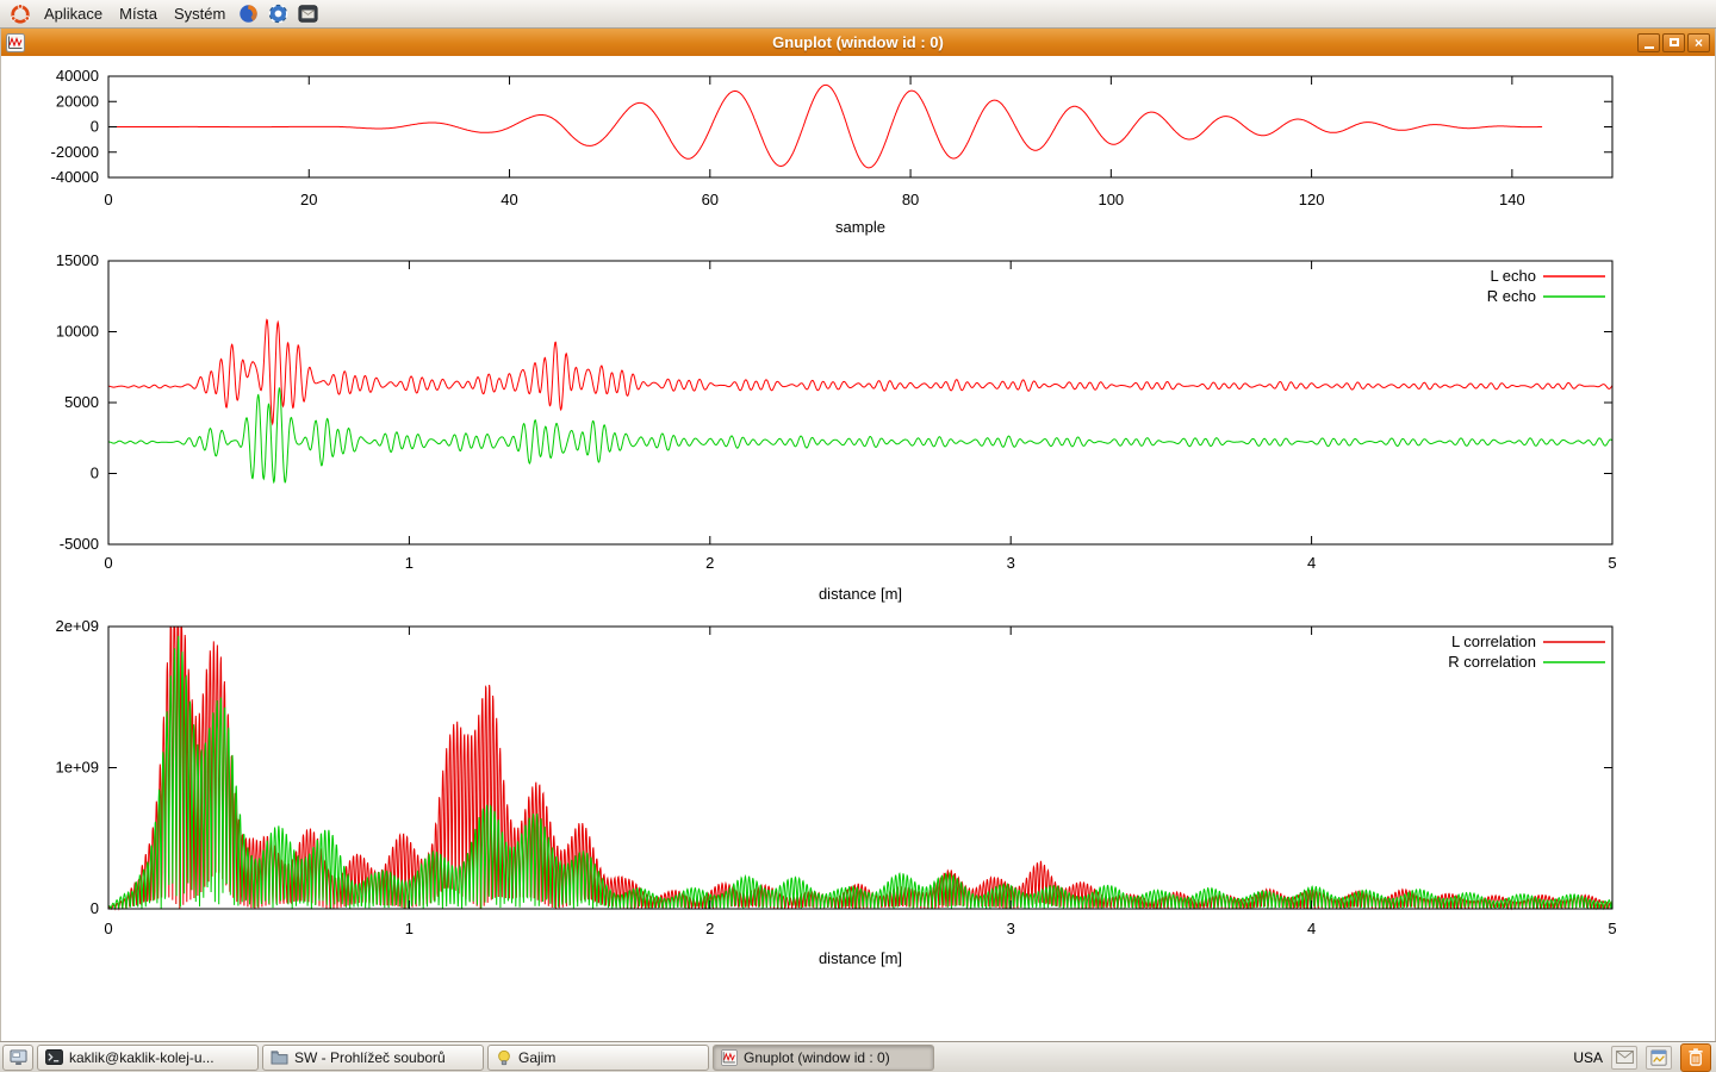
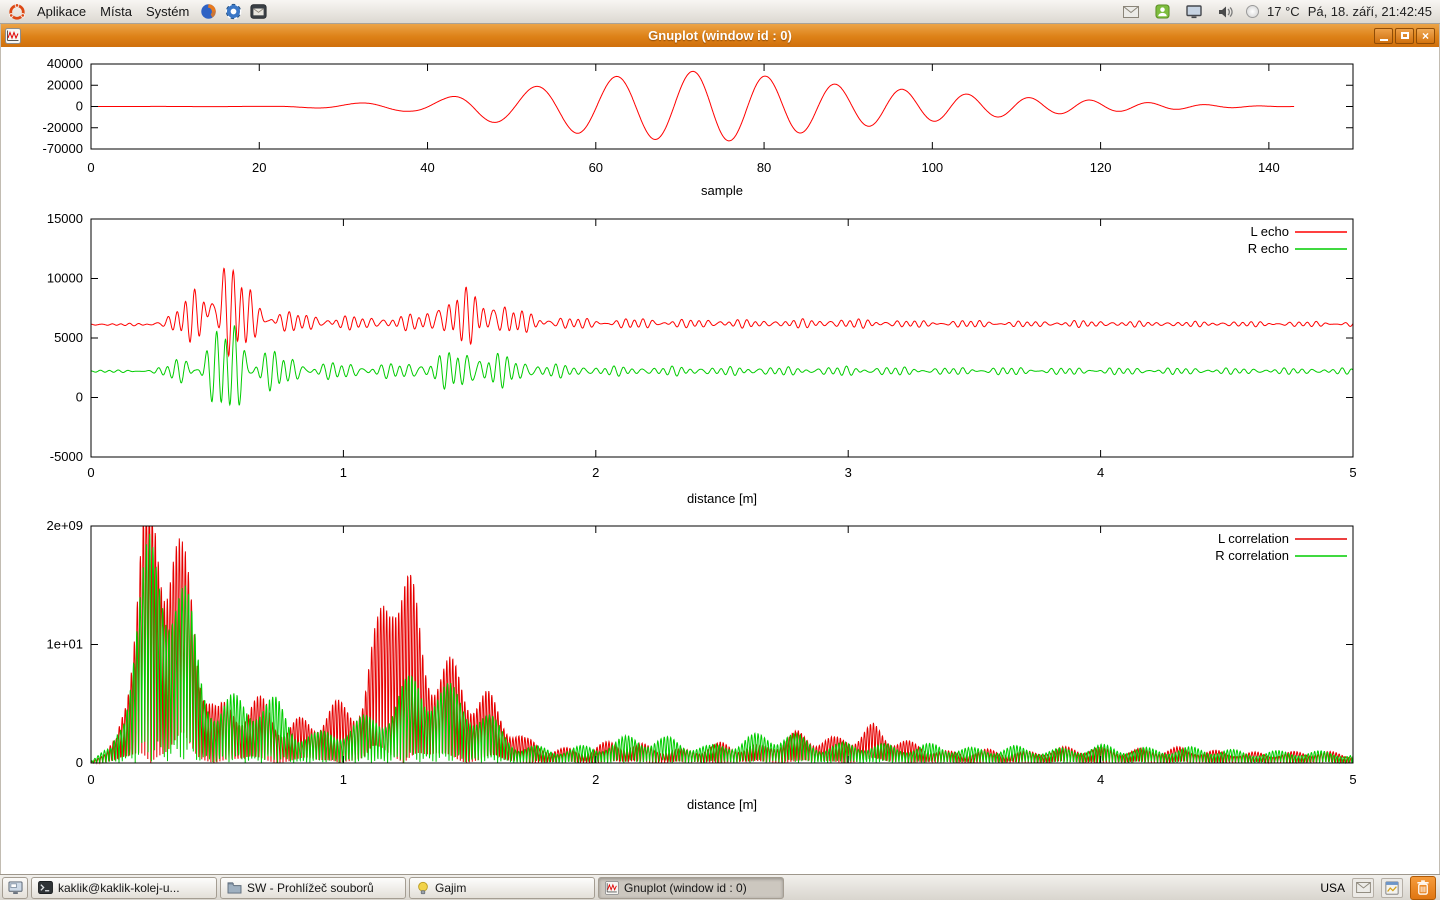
  Aplikace
  Místa
  Systém
+ 17 °C
+ Pá, 18. září, 21:42:45
  Gnuplot (window id : 0)
  ×
  0
  20
  40
  60
  80
  100
  120
  140
- -40000
+ -70000
  -20000
  0
  20000
  40000
  sample
  0
  1
  2
  3
  4
  5
  -5000
  0
  5000
  10000
  15000
  distance [m]
  L echo
  R echo
  0
  1
  2
  3
  4
  5
  0
- 1e+09
+ 1e+01
  2e+09
  distance [m]
  L correlation
  R correlation
  kaklik@kaklik-kolej-u...
  SW - Prohlížeč souborů
  Gajim
  Gnuplot (window id : 0)
  USA
